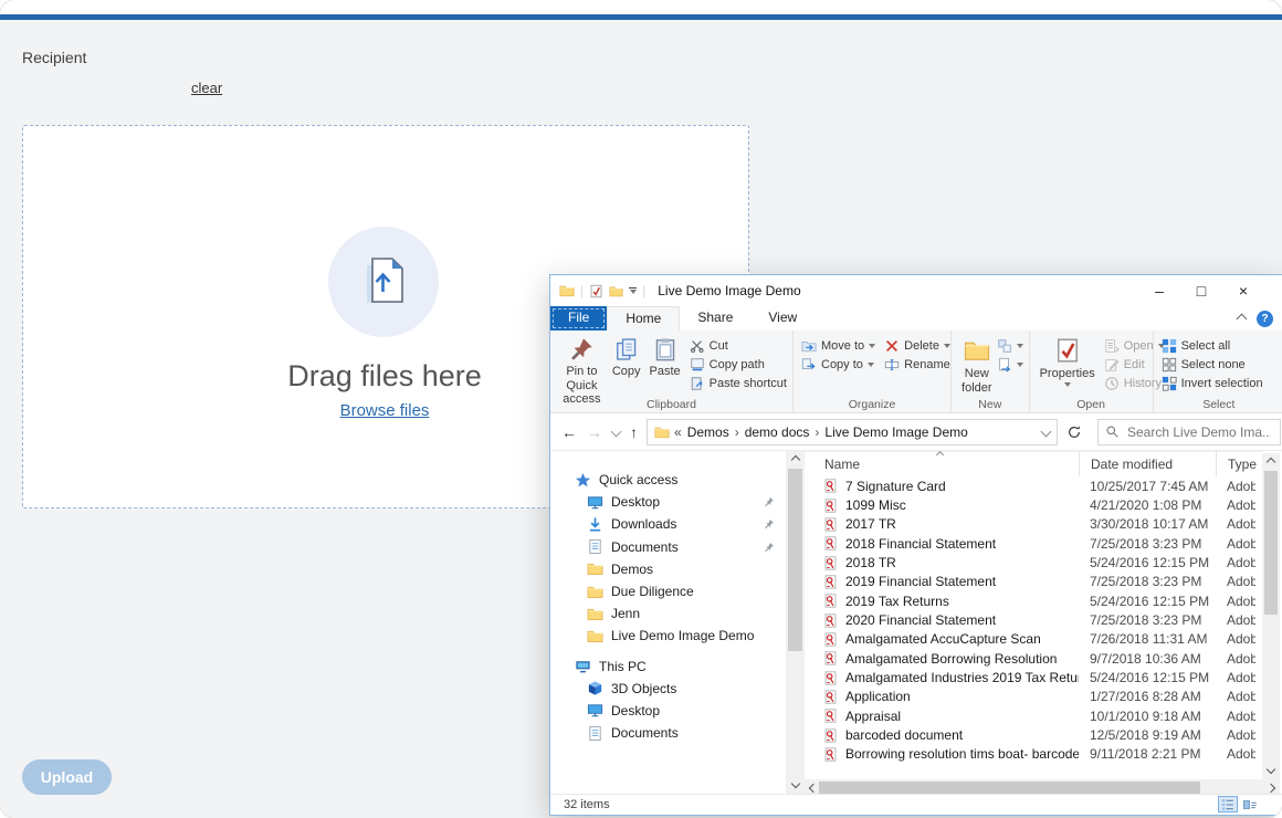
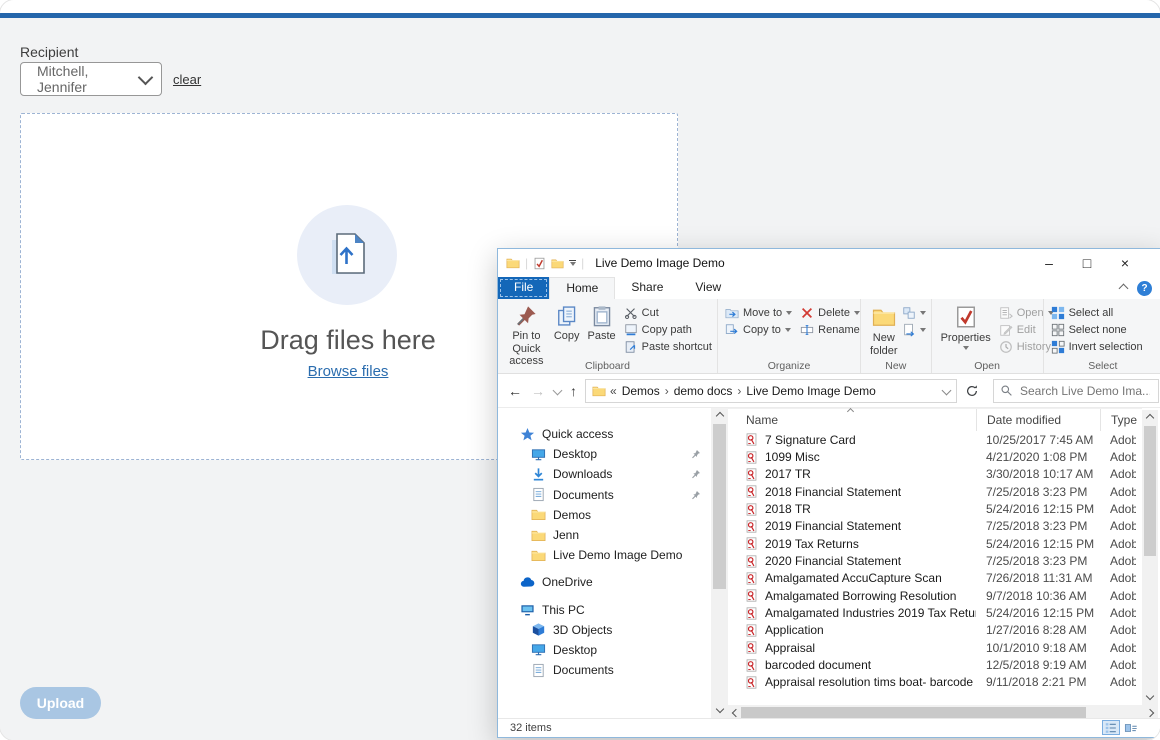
  Recipient
+ Mitchell, Jennifer
  clear
  Drag files here
  Browse files
  Upload
  |
  |
  Live Demo Image Demo
  –
  □
  ×
  File
  Home
  Share
  View
  ?
  Pin to Quick access
  Copy
  Paste
  Cut
  Copy path
  Paste shortcut
  Clipboard
  Move to
  Copy to
  Delete
  Rename
  Organize
  New folder
  New
  Properties
  Open
  Edit
  History
  Open
  Select all
  Select none
  Invert selection
  Select
  ←
  →
  ↑
  «
  Demos
  ›
  demo docs
  ›
  Live Demo Image Demo
  Search Live Demo Ima..
  Quick access
  Desktop
  Downloads
  Documents
  Demos
- Due Diligence
  Jenn
  Live Demo Image Demo
+ OneDrive
  This PC
  3D Objects
  Desktop
  Documents
  Name
  Date modified
  Type
  7 Signature Card
  10/25/2017 7:45 AM
  Adob
  1099 Misc
  4/21/2020 1:08 PM
  Adob
  2017 TR
  3/30/2018 10:17 AM
  Adob
  2018 Financial Statement
  7/25/2018 3:23 PM
  Adob
  2018 TR
  5/24/2016 12:15 PM
  Adob
  2019 Financial Statement
  7/25/2018 3:23 PM
  Adob
  2019 Tax Returns
  5/24/2016 12:15 PM
  Adob
  2020 Financial Statement
  7/25/2018 3:23 PM
  Adob
  Amalgamated AccuCapture Scan
  7/26/2018 11:31 AM
  Adob
  Amalgamated Borrowing Resolution
  9/7/2018 10:36 AM
  Adob
  Amalgamated Industries 2019 Tax Retu
  5/24/2016 12:15 PM
  Adob
  Application
  1/27/2016 8:28 AM
  Adob
  Appraisal
  10/1/2010 9:18 AM
  Adob
  barcoded document
  12/5/2018 9:19 AM
  Adob
- Borrowing resolution tims boat- barcode
+ Appraisal resolution tims boat- barcode
  9/11/2018 2:21 PM
  Adob
  32 items
